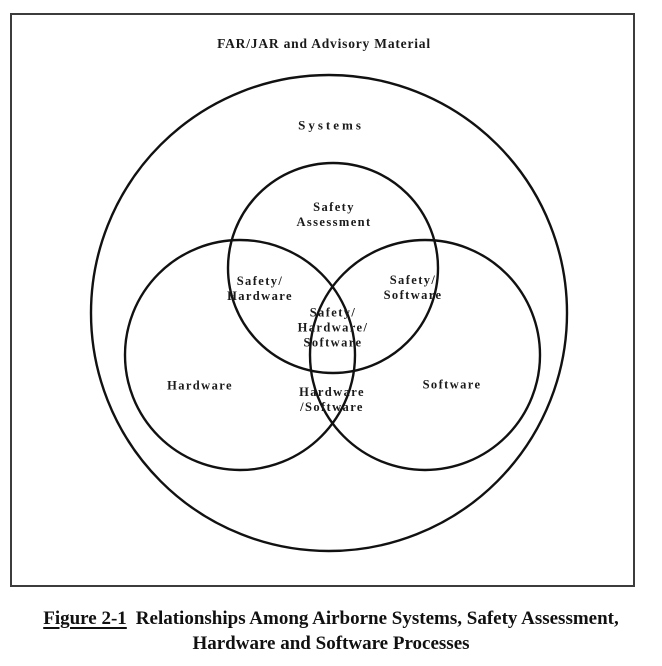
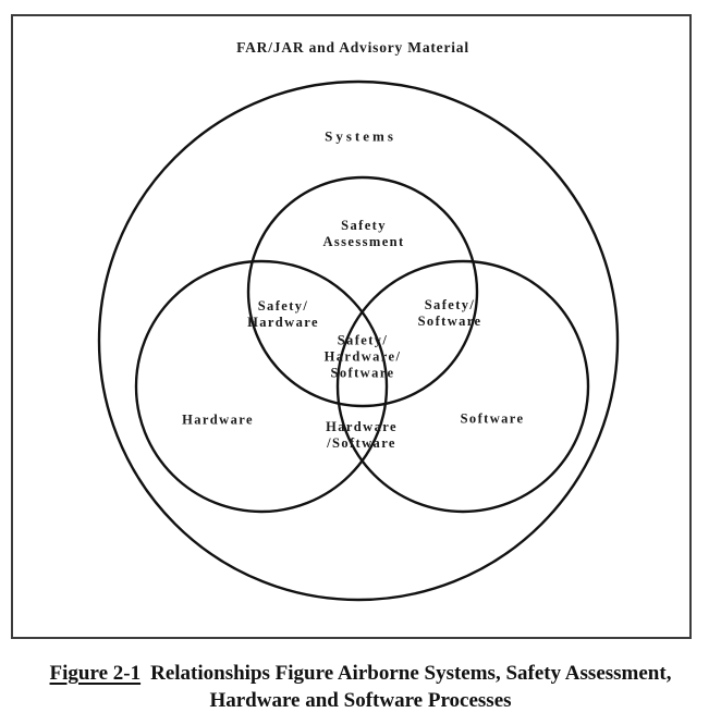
  FAR/JAR and Advisory Material
  Systems
  Safety
  Assessment
  Safety/
  Hardware
  Safety/
  Software
  Safety/
  Hardware/
  Software
  Hardware
  Software
  Hardware
  /Software
- Figure 2-1 Relationships Among Airborne Systems, Safety Assessment,
+ Figure 2-1 Relationships Figure Airborne Systems, Safety Assessment,
  Hardware and Software Processes
